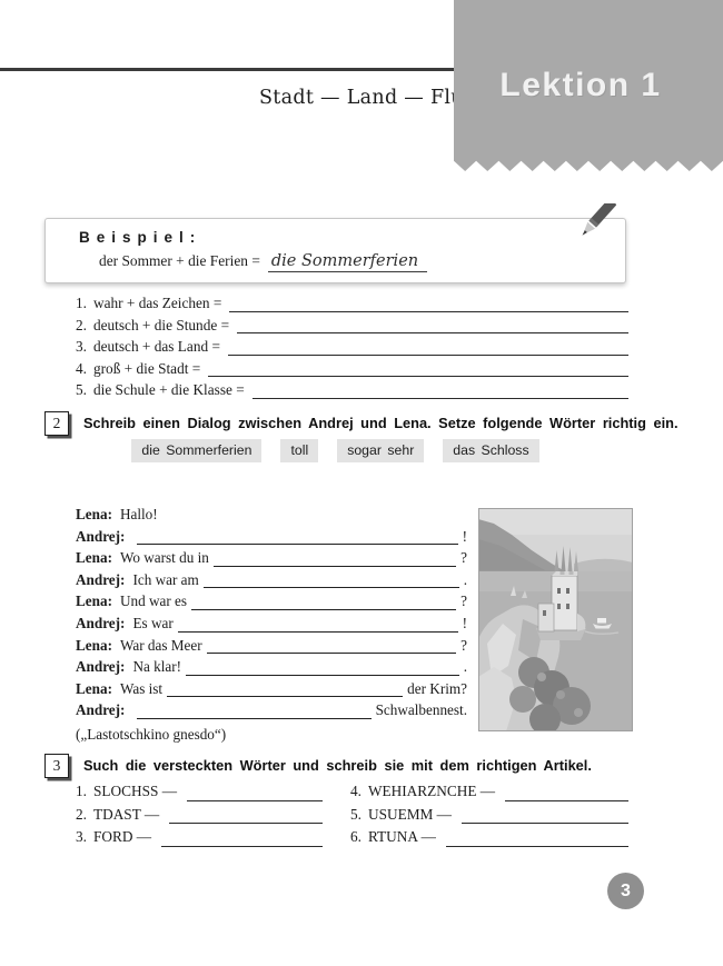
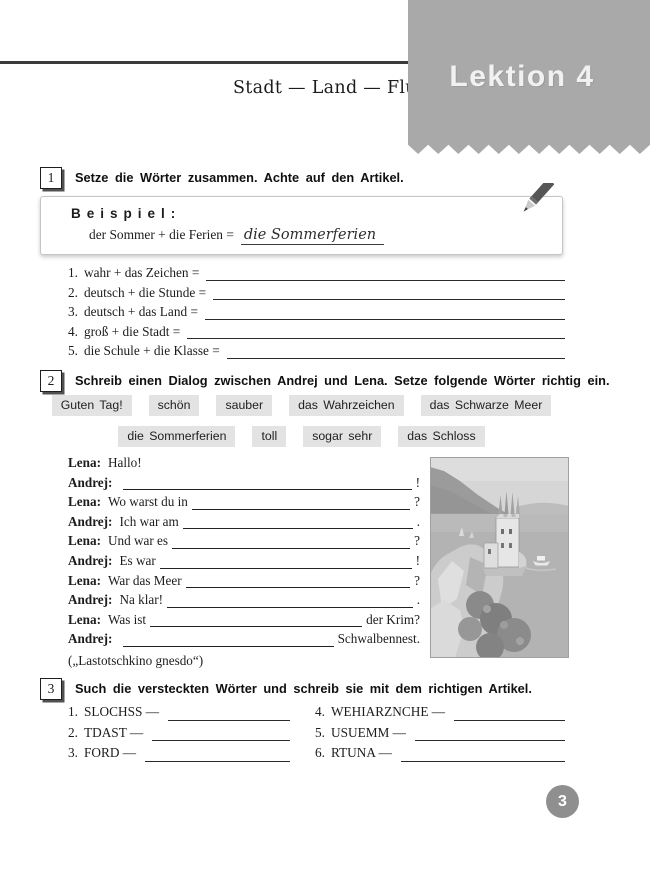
  Stadt — Land — Fl
- Lektion 1
+ Lektion 4
+ 1
+ Setze die Wörter zusammen. Achte auf den Artikel.
  Beispiel:
  der Sommer + die Ferien = die Sommerferien
  1.
  wahr + das Zeichen =
  2.
  deutsch + die Stunde =
  3.
  deutsch + das Land =
  4.
  groß + die Stadt =
  5.
  die Schule + die Klasse =
  2
  Schreib einen Dialog zwischen Andrej und Lena. Setze folgende Wörter richtig ein.
+ Guten Tag!
+ schön
+ sauber
+ das Wahrzeichen
+ das Schwarze Meer
  die Sommerferien
  toll
  sogar sehr
  das Schloss
  Lena:
  Hallo!
  Andrej:
  !
  Lena:
  Wo warst du in
  ?
  Andrej:
  Ich war am
  .
  Lena:
  Und war es
  ?
  Andrej:
  Es war
  !
  Lena:
  War das Meer
  ?
  Andrej:
  Na klar!
  .
  Lena:
  Was ist
  der Krim?
  Andrej:
  Schwalbennest.
  („Lastotschkino gnesdo“)
  3
  Such die versteckten Wörter und schreib sie mit dem richtigen Artikel.
  1.
  SLOCHSS —
  2.
  TDAST —
  3.
  FORD —
  4.
  WEHIARZNCHE —
  5.
  USUEMM —
  6.
  RTUNA —
  3
